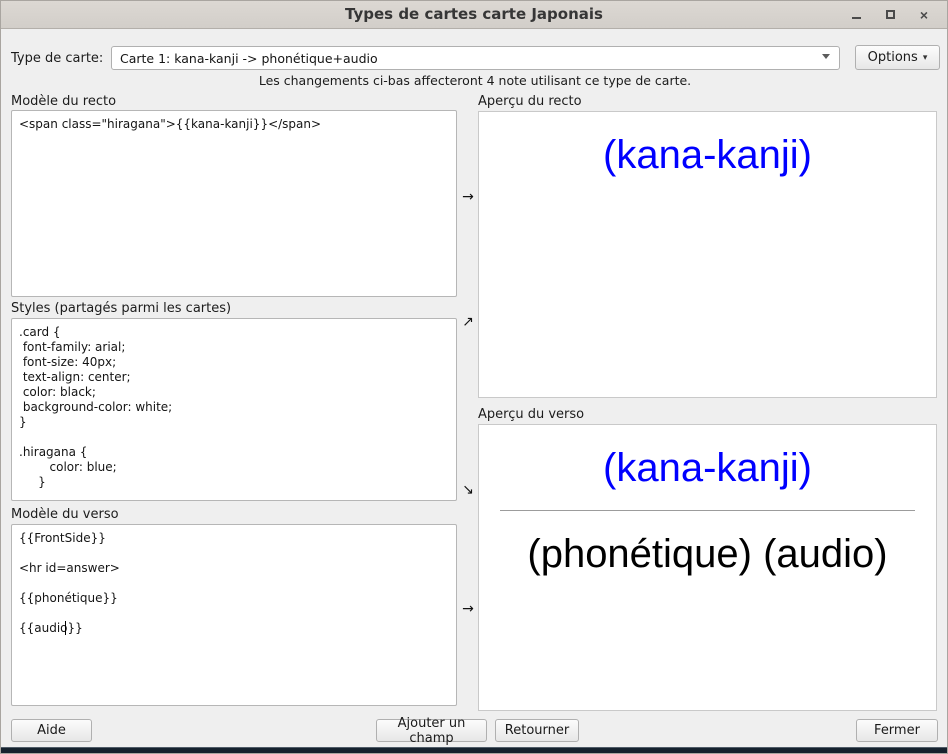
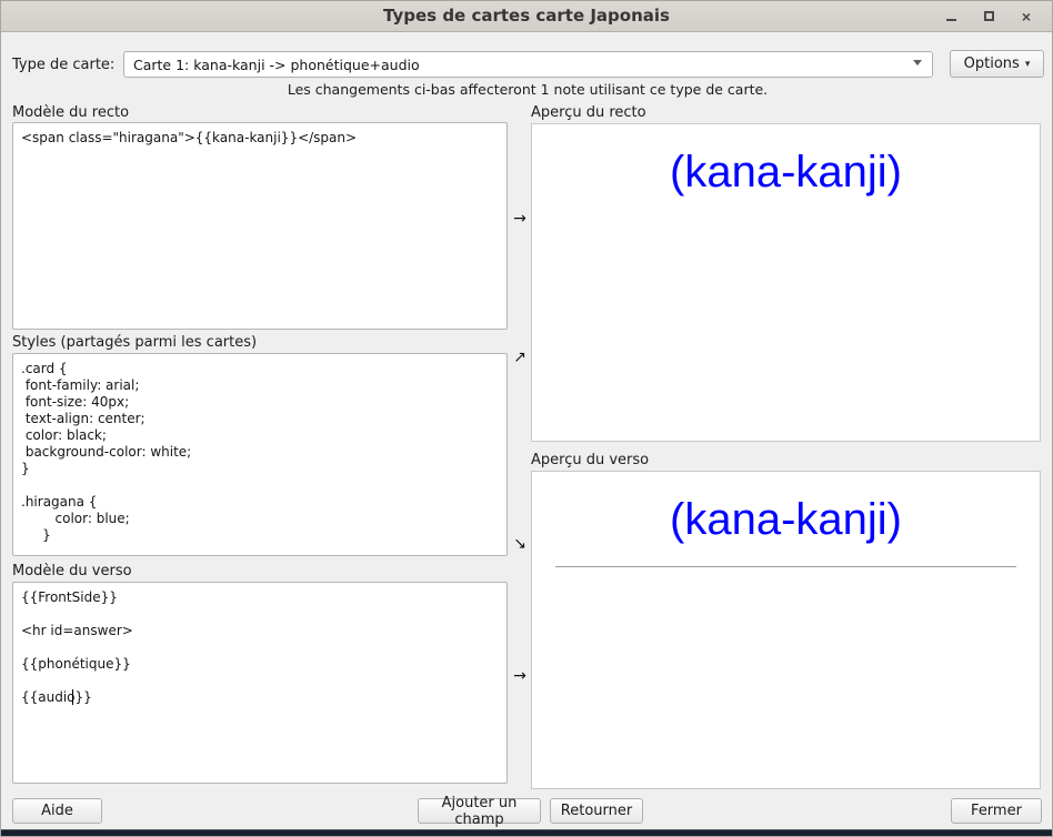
  Types de cartes carte Japonais
  ×
  Type de carte:
  Carte 1: kana-kanji -> phonétique+audio
  Options
  ▾
- Les changements ci-bas affecteront 4 note utilisant ce type de carte.
+ Les changements ci-bas affecteront 1 note utilisant ce type de carte.
  Modèle du recto
  <span class="hiragana">{{kana-kanji}}</span>
  Styles (partagés parmi les cartes)
  .card {
  font-family: arial;
  font-size: 40px;
  text-align: center;
  color: black;
  background-color: white;
  }
  .hiragana {
  color: blue;
  }
  Modèle du verso
  {{FrontSide}}
  <hr id=answer>
  {{phonétique}}
  {{audio}}
  →
  ↗
  ↘
  →
  Aperçu du recto
  (kana-kanji)
  Aperçu du verso
  (kana-kanji)
- (phonétique) (audio)
  Aide
  Ajouter un champ
  Retourner
  Fermer
